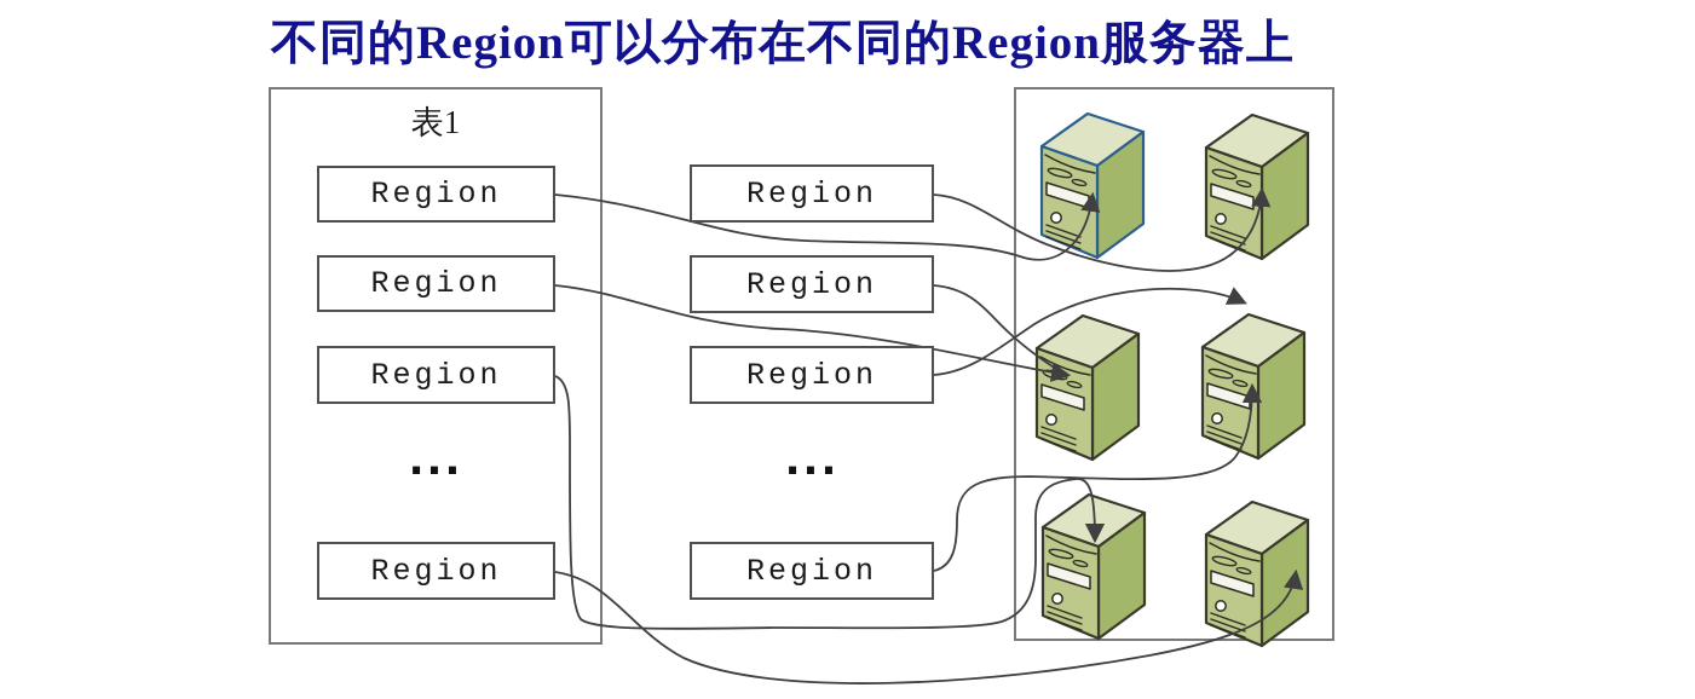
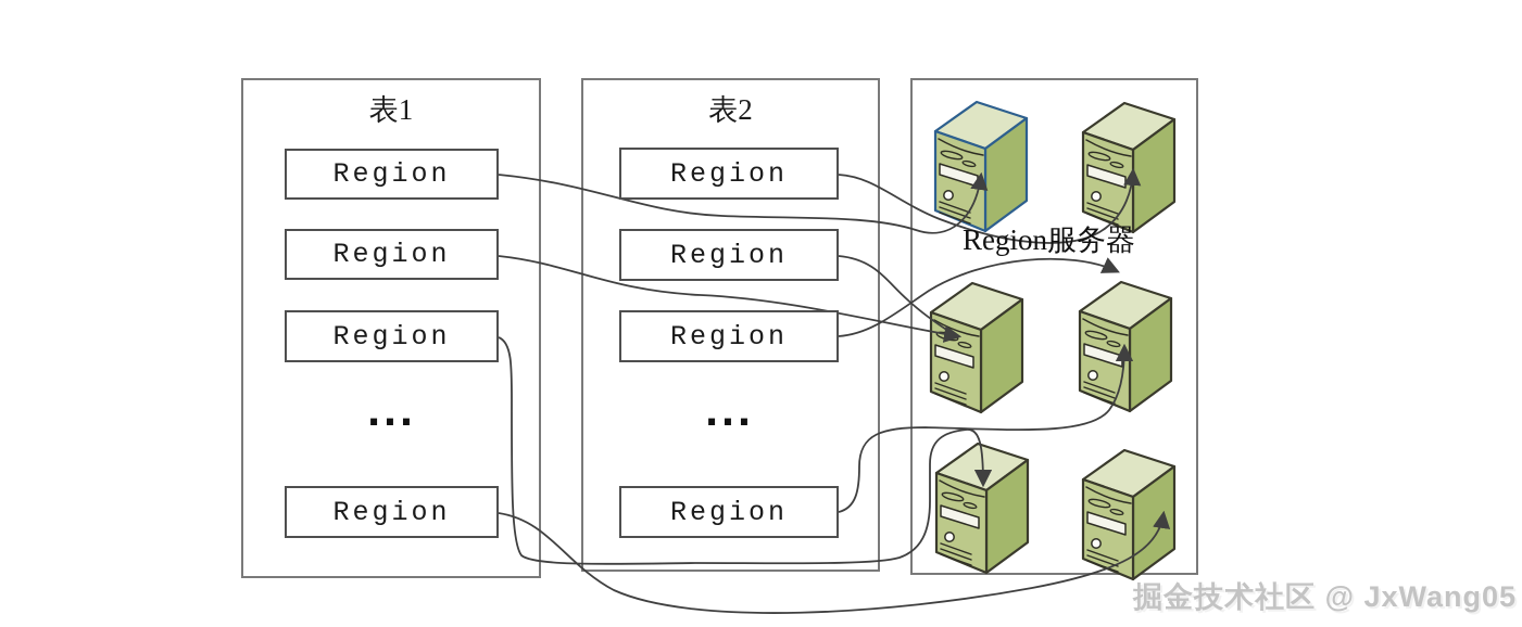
- 不同的Region可以分布在不同的Region服务器上
  表1
+ 表2
  Region
  Region
  Region
  ...
  Region
  Region
  Region
  Region
  ...
  Region
+ Region服务器
+ 掘金技术社区 @ JxWang05
